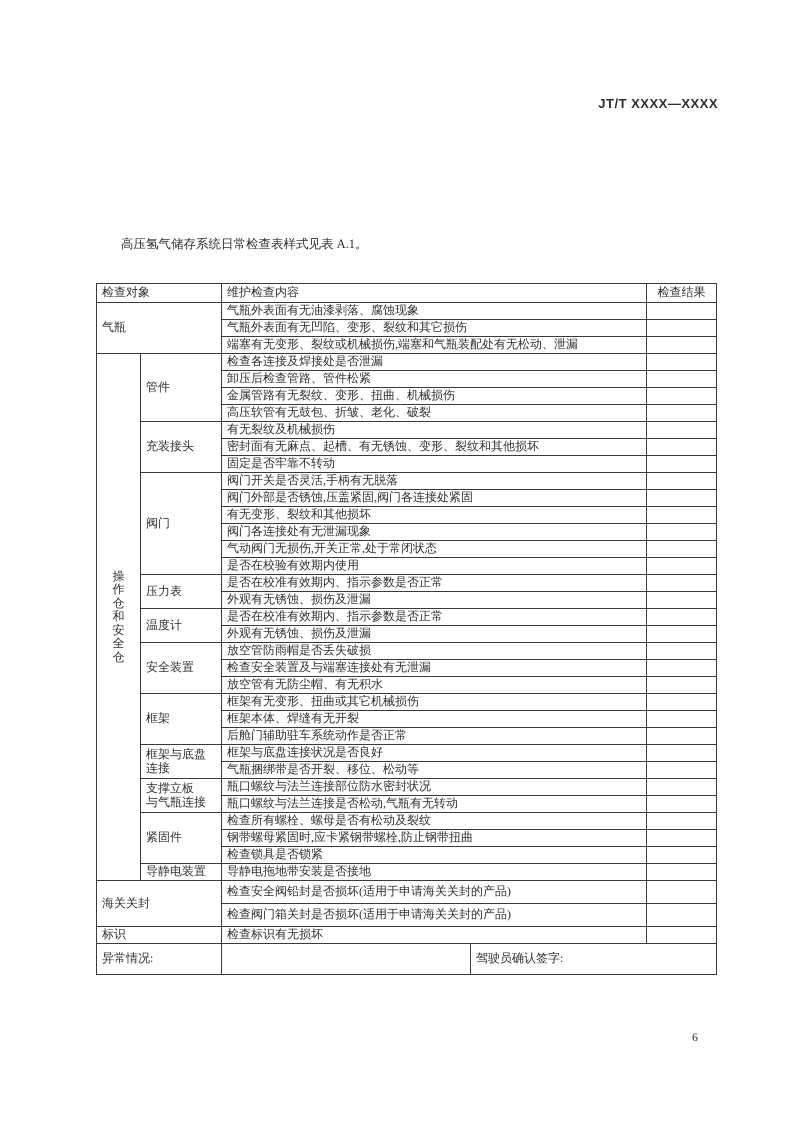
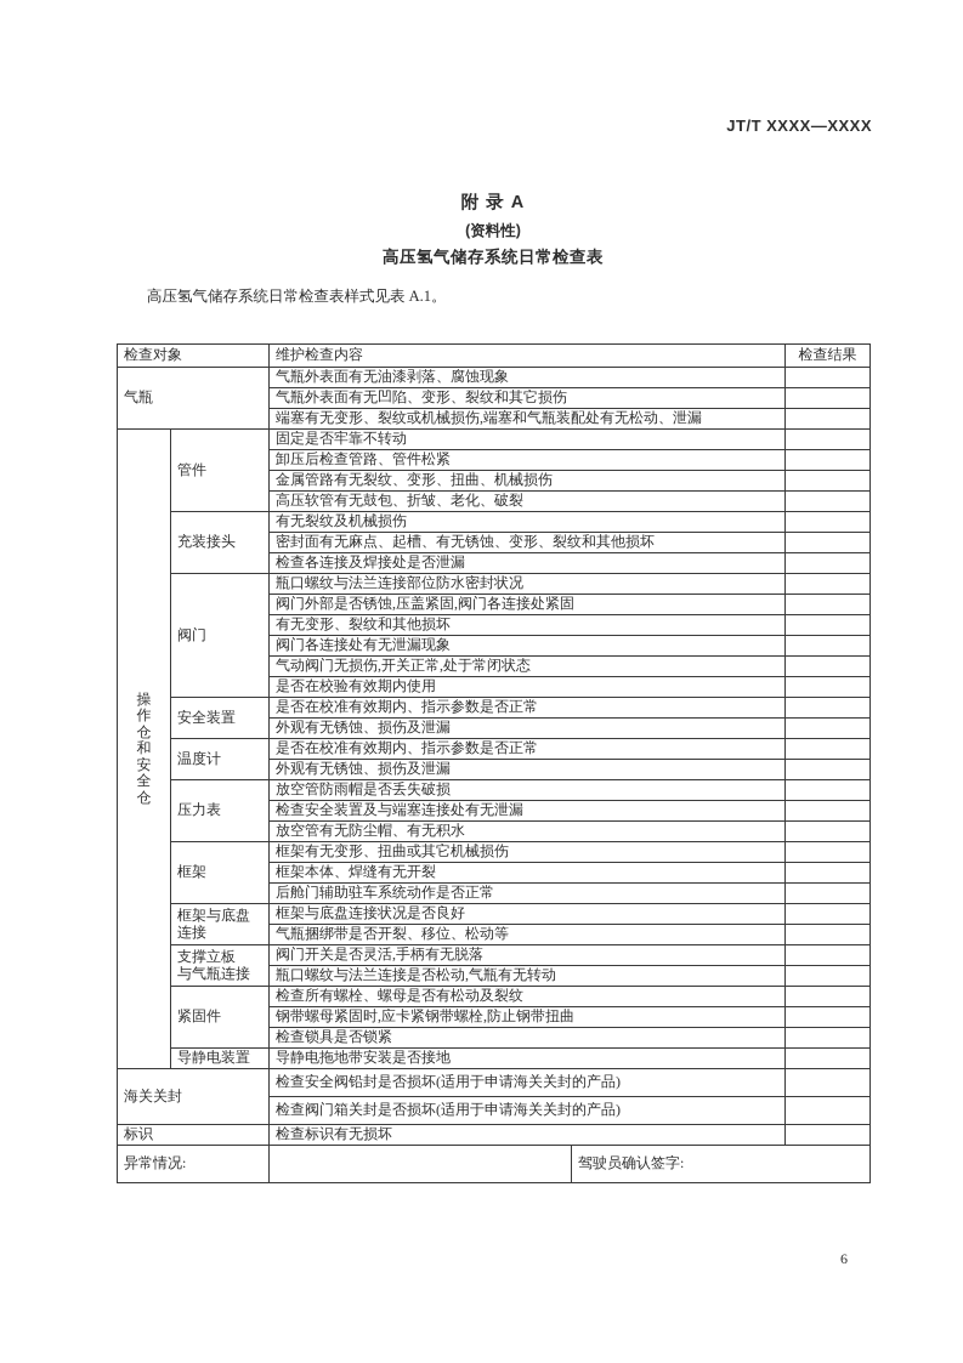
  JT/T XXXX—XXXX
+ 附 录 A
+ (资料性)
+ 高压氢气储存系统日常检查表
  高压氢气储存系统日常检查表样式见表 A.1。
  检查对象	维护检查内容	检查结果
  气瓶	气瓶外表面有无油漆剥落、腐蚀现象
  气瓶外表面有无凹陷、变形、裂纹和其它损伤
  端塞有无变形、裂纹或机械损伤,端塞和气瓶装配处有无松动、泄漏
- 操 作 仓 和 安 全 仓	管件	检查各连接及焊接处是否泄漏
+ 操 作 仓 和 安 全 仓	管件	固定是否牢靠不转动
  卸压后检查管路、管件松紧
  金属管路有无裂纹、变形、扭曲、机械损伤
  高压软管有无鼓包、折皱、老化、破裂
  充装接头	有无裂纹及机械损伤
  密封面有无麻点、起槽、有无锈蚀、变形、裂纹和其他损坏
- 固定是否牢靠不转动
+ 检查各连接及焊接处是否泄漏
- 阀门	阀门开关是否灵活,手柄有无脱落
+ 阀门	瓶口螺纹与法兰连接部位防水密封状况
  阀门外部是否锈蚀,压盖紧固,阀门各连接处紧固
  有无变形、裂纹和其他损坏
  阀门各连接处有无泄漏现象
  气动阀门无损伤,开关正常,处于常闭状态
  是否在校验有效期内使用
- 压力表	是否在校准有效期内、指示参数是否正常
+ 安全装置	是否在校准有效期内、指示参数是否正常
  外观有无锈蚀、损伤及泄漏
  温度计	是否在校准有效期内、指示参数是否正常
  外观有无锈蚀、损伤及泄漏
- 安全装置	放空管防雨帽是否丢失破损
+ 压力表	放空管防雨帽是否丢失破损
  检查安全装置及与端塞连接处有无泄漏
  放空管有无防尘帽、有无积水
  框架	框架有无变形、扭曲或其它机械损伤
  框架本体、焊缝有无开裂
  后舱门辅助驻车系统动作是否正常
  框架与底盘 连接	框架与底盘连接状况是否良好
  气瓶捆绑带是否开裂、移位、松动等
- 支撑立板 与气瓶连接	瓶口螺纹与法兰连接部位防水密封状况
+ 支撑立板 与气瓶连接	阀门开关是否灵活,手柄有无脱落
  瓶口螺纹与法兰连接是否松动,气瓶有无转动
  紧固件	检查所有螺栓、螺母是否有松动及裂纹
  钢带螺母紧固时,应卡紧钢带螺栓,防止钢带扭曲
  检查锁具是否锁紧
  导静电装置	导静电拖地带安装是否接地
  海关关封	检查安全阀铅封是否损坏(适用于申请海关关封的产品)
  检查阀门箱关封是否损坏(适用于申请海关关封的产品)
  标识	检查标识有无损坏
  异常情况:		驾驶员确认签字:
  6
